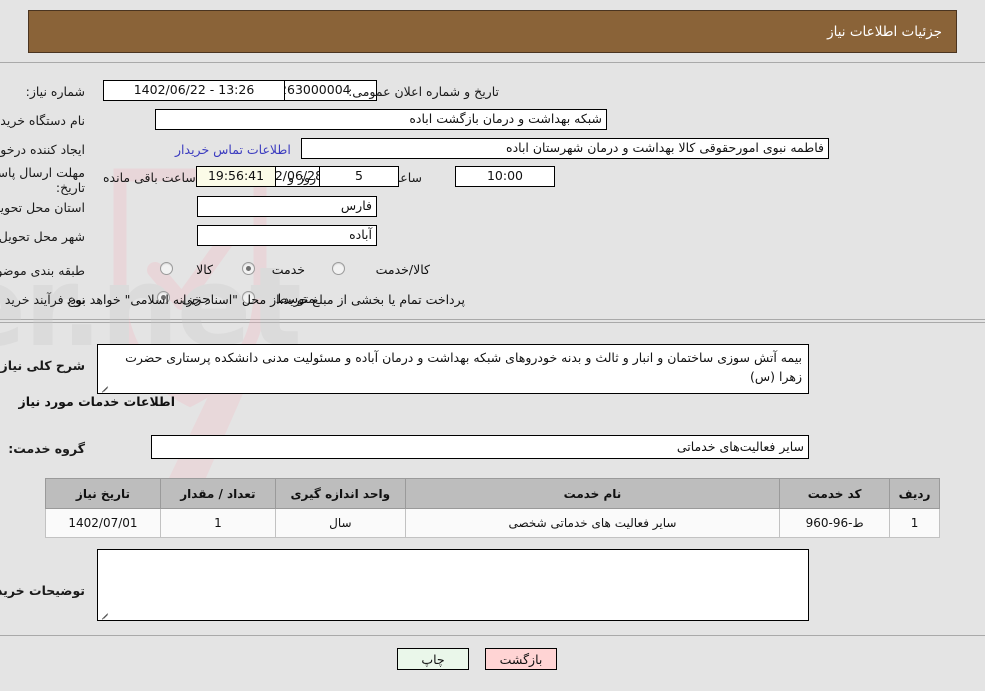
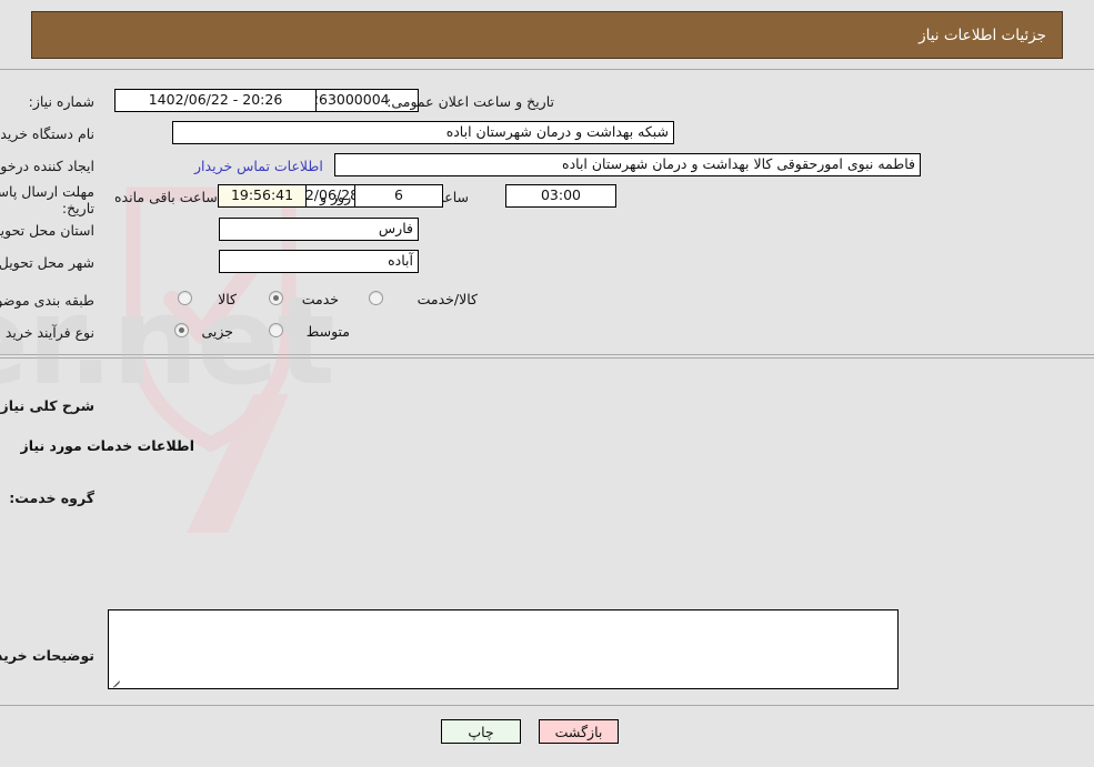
  جزئیات اطلاعات نیاز
  شماره نیاز:
- تاریخ و شماره اعلان عمومی:
+ تاریخ و ساعت اعلان عمومی:
- 13:26 - 1402/06/22
+ 20:26 - 1402/06/22
  نام دستگاه خرید
- شبکه بهداشت و درمان بازگشت اباده
+ شبکه بهداشت و درمان شهرستان اباده
  ایجاد کننده درخو
  فاطمه نبوی امورحقوقی کالا بهداشت و درمان شهرستان اباده
  اطلاعات تماس خریدار
  مهلت ارسال پاس
  تاریخ:
  ساع
- 10:00
+ 03:00
- 5
+ 6
  روز و
  19:56:41
  ساعت باقی مانده
  استان محل تحوی
  فارس
  شهر محل تحویل
  آباده
  طبقه بندی موض
  کالا
  خدمت
  کالا/خدمت
  نوع فرآیند خرید
  جزیی
  متوسط
- پرداخت تمام یا بخشی از مبلغ خرید،از محل "اسناد خزانه اسلامی" خواهد بود.
  شرح کلی نیاز
- بیمه آتش سوزی ساختمان و انبار و ثالث و بدنه خودروهای شبکه بهداشت و درمان آباده و مسئولیت مدنی دانشکده پرستاری حضرت زهرا (س)
  اطلاعات خدمات مورد نیاز
  گروه خدمت:
- سایر فعالیت‌های خدماتی
- ردیف	کد خدمت	نام خدمت	واحد اندازه گیری	تعداد / مقدار	تاریخ نیاز
- 1	ط-96-960	سایر فعالیت های خدماتی شخصی	سال	1	1402/07/01
  توضیحات خری
  چاپ
  بازگشت
